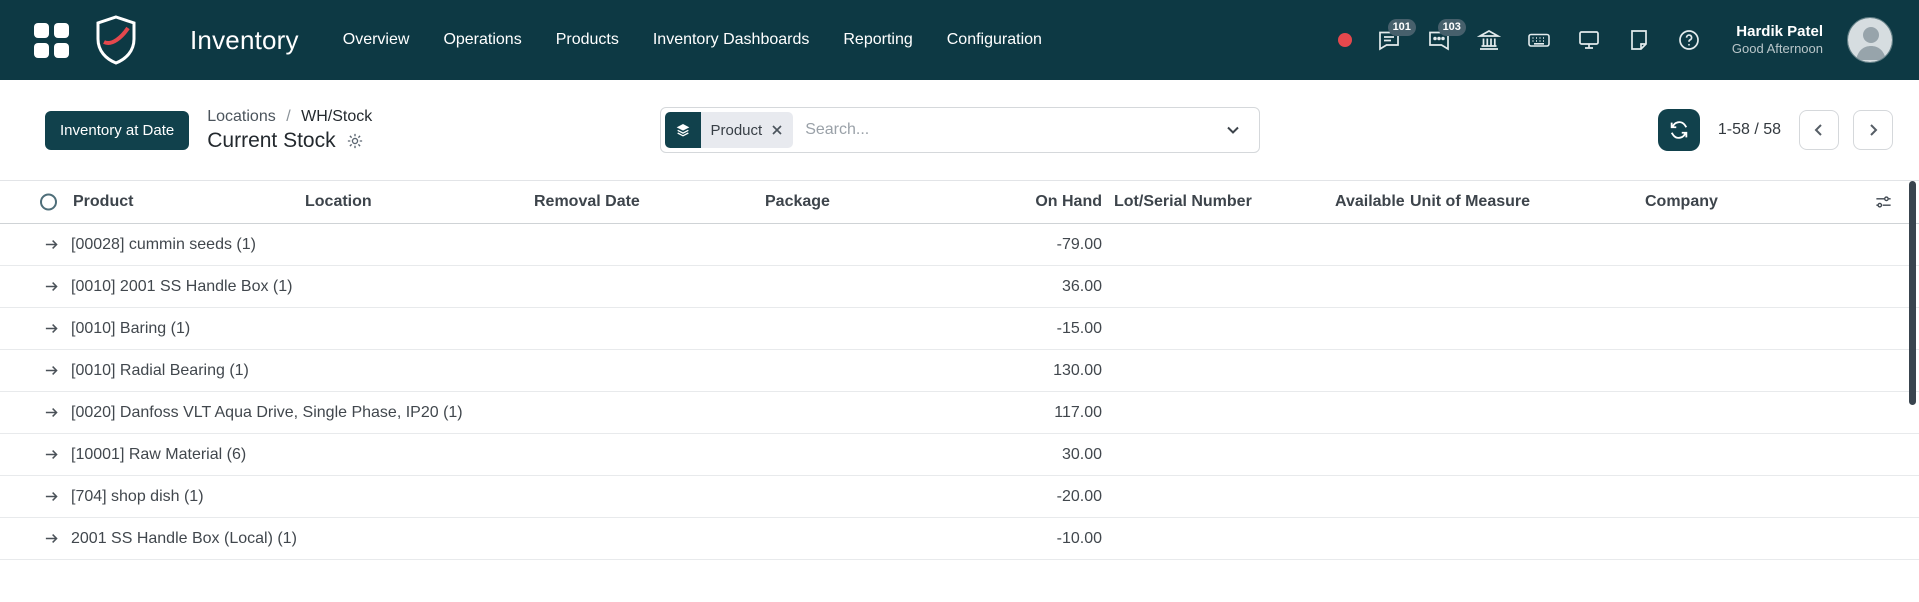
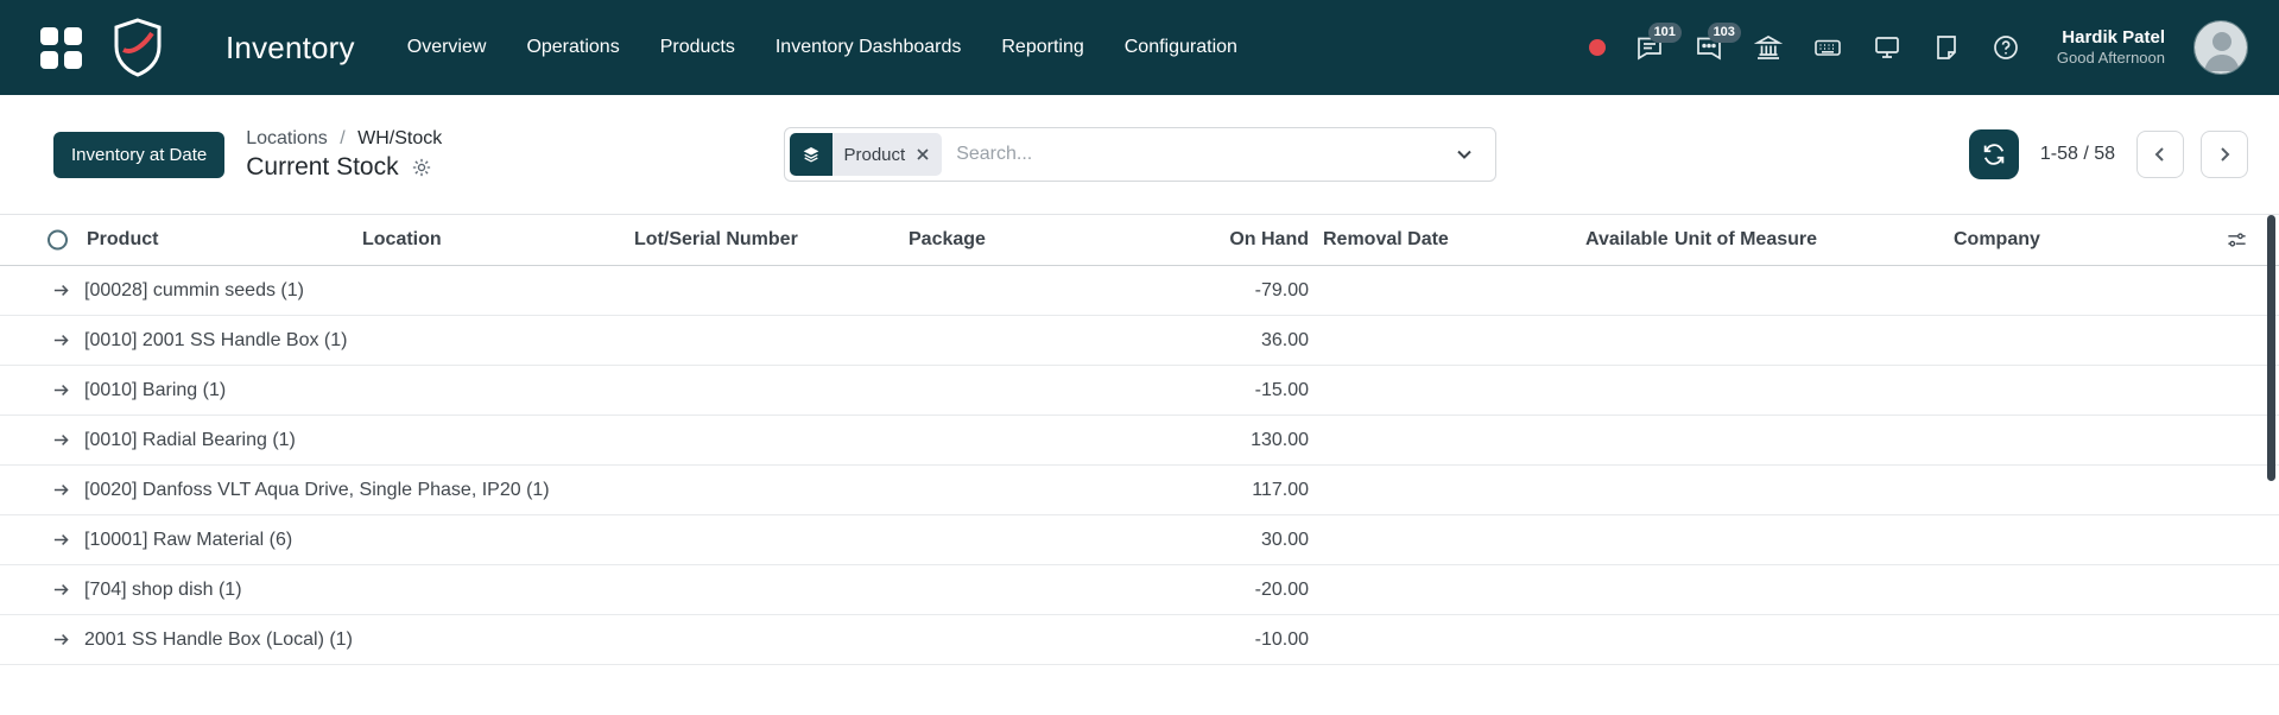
  Inventory
  Overview
  Operations
  Products
  Inventory Dashboards
  Reporting
  Configuration
  101
  103
  Hardik Patel
  Good Afternoon
  Inventory at Date
  Locations / WH/Stock
  Current Stock
  Product
  Search...
  1-58 / 58
  Product
  Location
- Removal Date
+ Lot/Serial Number
  Package
  On Hand
- Lot/Serial Number
+ Removal Date
  Available
  Unit of Measure
  Company
  [00028] cummin seeds (1)
  -79.00
  [0010] 2001 SS Handle Box (1)
  36.00
  [0010] Baring (1)
  -15.00
  [0010] Radial Bearing (1)
  130.00
  [0020] Danfoss VLT Aqua Drive, Single Phase, IP20 (1)
  117.00
  [10001] Raw Material (6)
  30.00
  [704] shop dish (1)
  -20.00
  2001 SS Handle Box (Local) (1)
  -10.00
